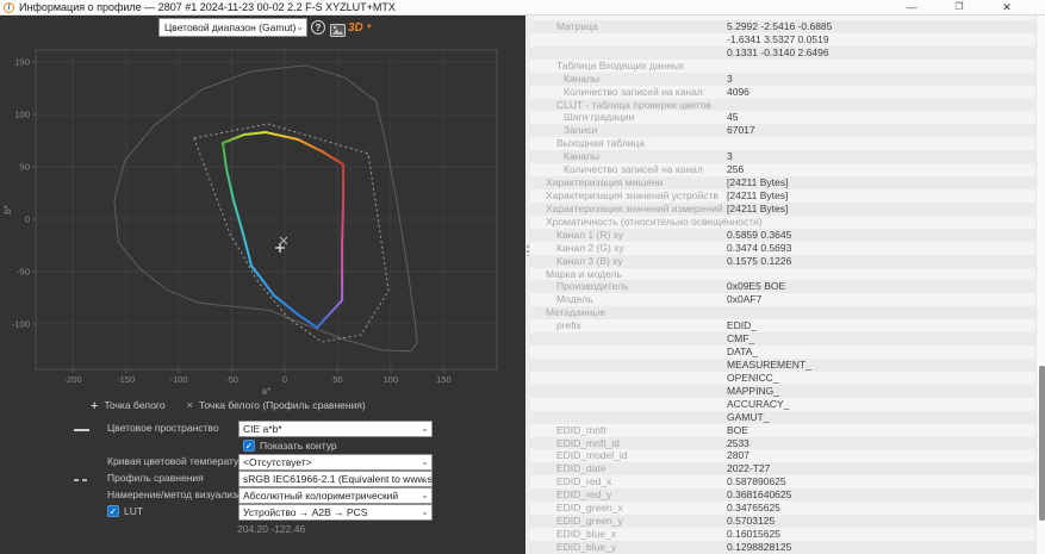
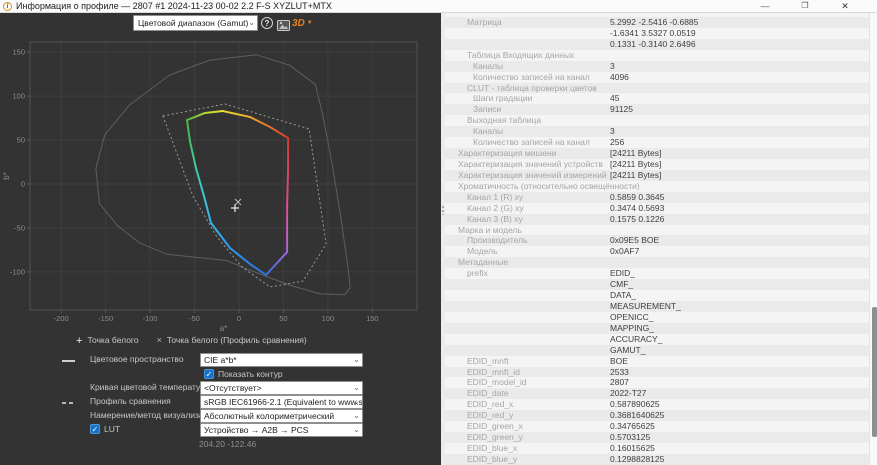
  i
  Информация о профиле — 2807 #1 2024-11-23 00-02 2.2 F-S XYZLUT+MTX
  —
  ❐
  ✕
  -200
  -150
  -100
  -50
  0
  50
  100
  150
  150
  100
  50
  0
  -50
  -100
  a*
  Цветовой диапазон (Gamut)
  ⌄
  ?
  + Точка белого × Точка белого (Профиль сравнения)
  Цветовое пространство
  CIE a*b*
  ⌄
  ✓
  Показать контур
  Кривая цветовой температу
  <Отсутствует>
  ⌄
  Профиль сравнения
  sRGB IEC61966-2.1 (Equivalent to www.s
  ⌄
  Намерение/метод визуализ
  Абсолютный колориметрический
  ⌄
  ✓
  LUT
  Устройство → A2B → PCS
  ⌄
  204.20 -122.46
  Матрица
  5.2992 -2.5416 -0.6885
  -1.6341 3.5327 0.0519
  0.1331 -0.3140 2.6496
  Таблица Входящих данных
  Каналы
  3
  Количество записей на канал
  4096
  CLUT - таблица проверки цветов
  Шаги градации
  45
  Записи
- 67017
+ 91125
  Выходная таблица
  Каналы
  3
  Количество записей на канал
  256
  Характеризация мишени
  [24211 Bytes]
  Характеризация значений устройств
  [24211 Bytes]
  Характеризация значений измерений
  [24211 Bytes]
  Хроматичность (относительно освещённости)
  Канал 1 (R) xy
  0.5859 0.3645
  Канал 2 (G) xy
  0.3474 0.5693
  Канал 3 (B) xy
  0.1575 0.1226
  Марка и модель
  Производитель
  0x09E5 BOE
  Модель
  0x0AF7
  Метаданные
  prefix
  EDID_
  CMF_
  DATA_
  MEASUREMENT_
  OPENICC_
  MAPPING_
  ACCURACY_
  GAMUT_
  EDID_mnft
  BOE
  EDID_mnft_id
  2533
  EDID_model_id
  2807
  EDID_date
  2022-T27
  EDID_red_x
  0.587890625
  EDID_red_y
  0.3681640625
  EDID_green_x
  0.34765625
  EDID_green_y
  0.5703125
  EDID_blue_x
  0.16015625
  EDID_blue_y
  0.1298828125
